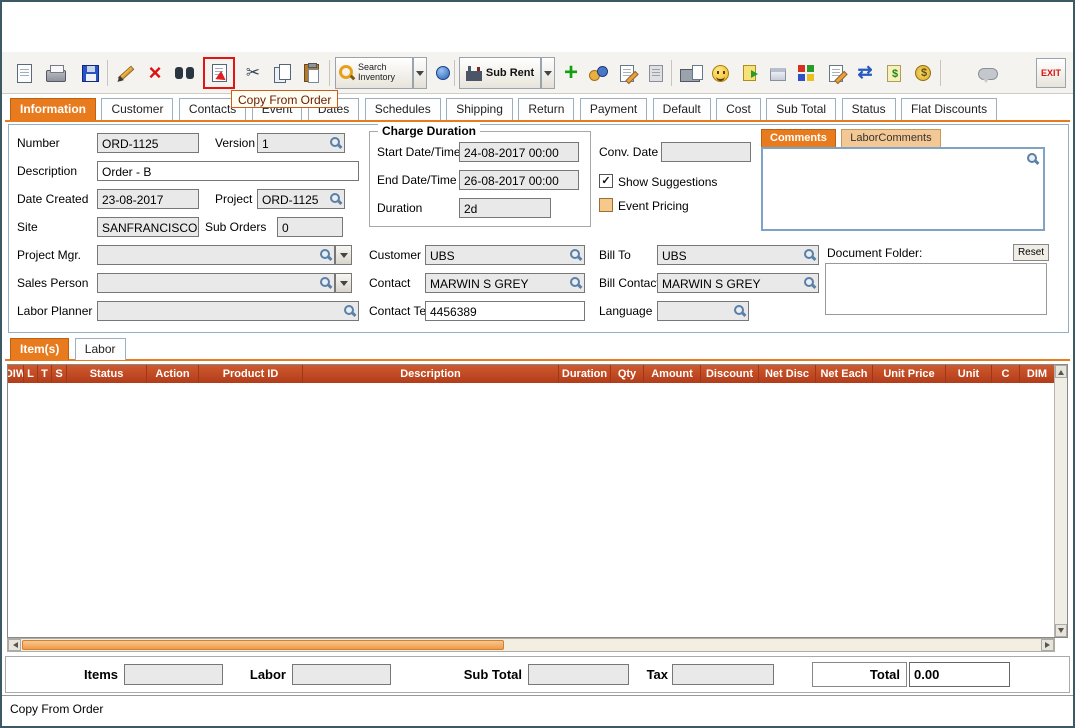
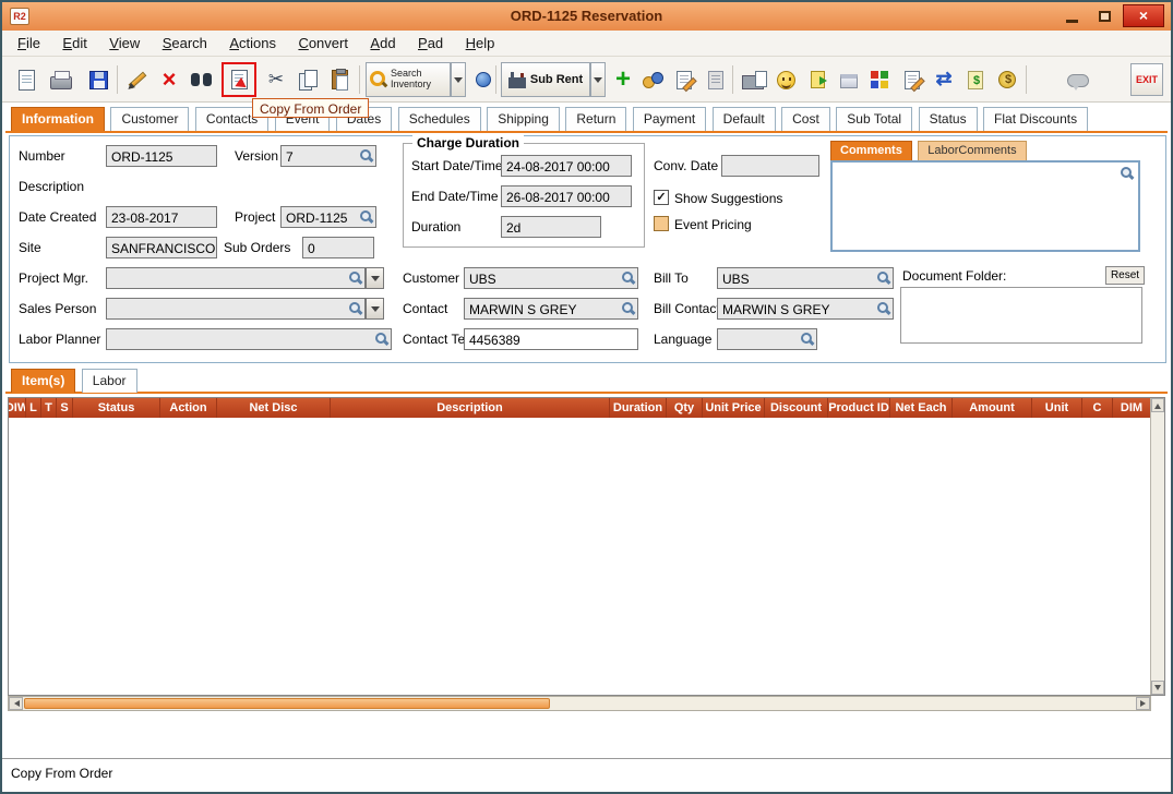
+ R2
+ ORD-1125 Reservation
+ ×
+ File Edit View Search Actions Convert Add Pad Help
  Search Inventory
  Sub Rent
  EXIT
  Copy From Order
  Information Customer Contacts Event Dates Schedules Shipping Return Payment Default Cost Sub Total Status Flat Discounts
  Number
  ORD-1125
  Version
- 1
+ 7
  Description
- Order - B
  Date Created
  23-08-2017
  Project
  ORD-1125
  Site
  SANFRANCISCO
  Sub Orders
  0
  Project Mgr.
  Sales Person
  Labor Planner
  Charge Duration
  Start Date/Time
  24-08-2017 00:00
  End Date/Time
  26-08-2017 00:00
  Duration
  2d
  Conv. Date
  ✓
  Show Suggestions
  Event Pricing
  Customer
  UBS
  Bill To
  UBS
  Contact
  MARWIN S GREY
  Bill Contac
  MARWIN S GREY
  Contact Te
  4456389
  Language
  Comments LaborComments
  Document Folder:
  Reset
  Item(s) Labor
  DIW
  L
  T
  S
  Status
  Action
- Product ID
+ Net Disc
  Description
  Duration
  Qty
- Amount
+ Unit Price
  Discount
- Net Disc
+ Product ID
  Net Each
- Unit Price
+ Amount
  Unit
  C
  DIM
- Items
- Labor
- Sub Total
- Tax
- Total
- 0.00
  Copy From Order
